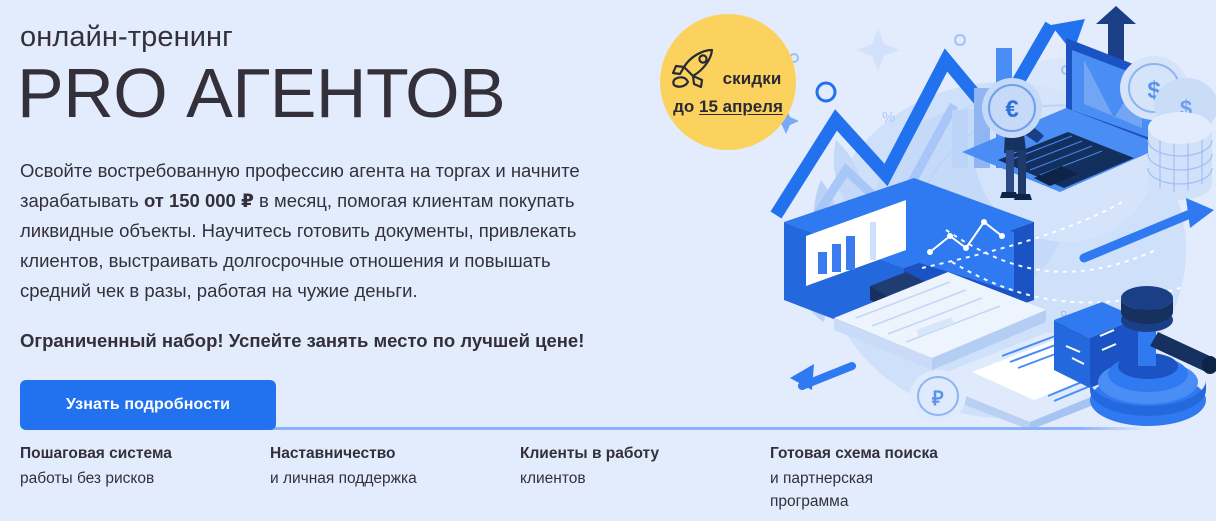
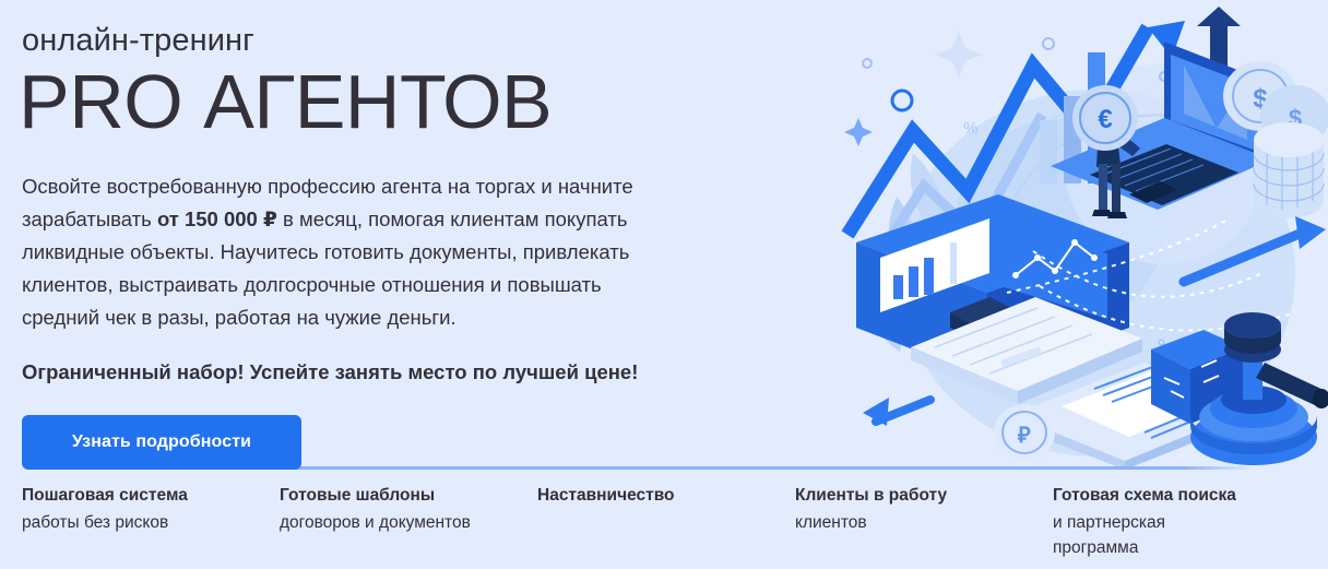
  %
  ♀
  €
  $
  $
  ₽
  онлайн-тренинг
  PRO АГЕНТОВ
  Освойте востребованную профессию агента на торгах и начните зарабатывать от 150 000 ₽ в месяц, помогая клиентам покупать ликвидные объекты. Научитесь готовить документы, привлекать клиентов, выстраивать долгосрочные отношения и повышать средний чек в разы, работая на чужие деньги.
  Ограниченный набор! Успейте занять место по лучшей цене!
  Узнать подробности
- скидки
- до 15 апреля
  Пошаговая система
  работы без рисков
+ Готовые шаблоны
+ договоров и документов
  Наставничество
- и личная поддержка
  Клиенты в работу
  клиентов
  Готовая схема поиска
  и партнерская программа
